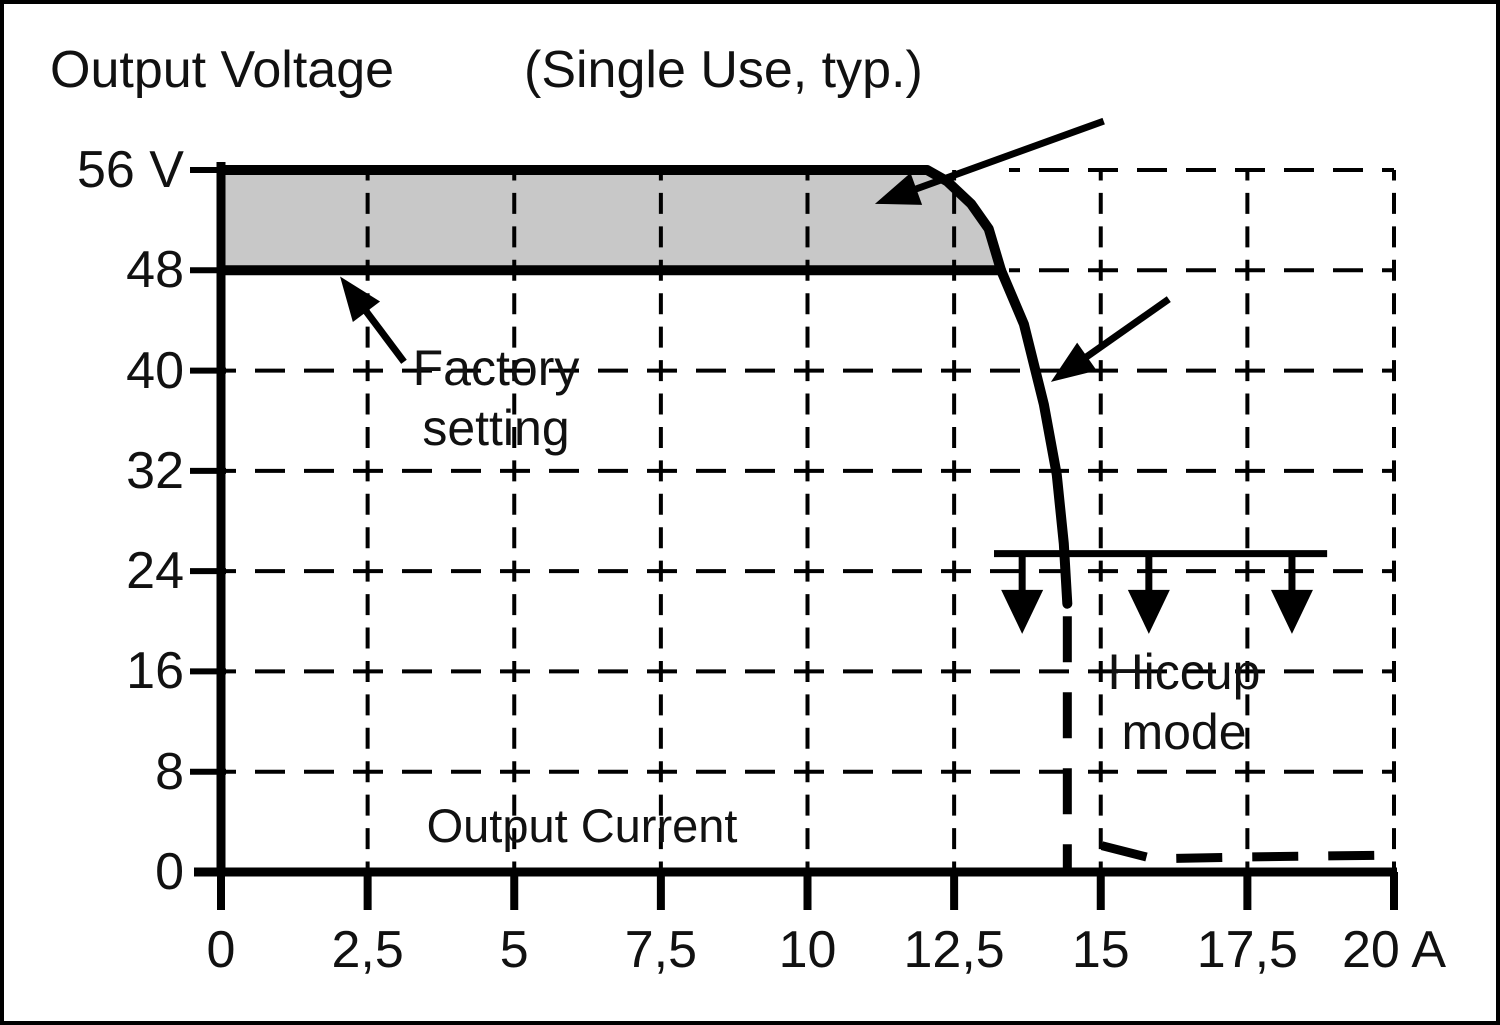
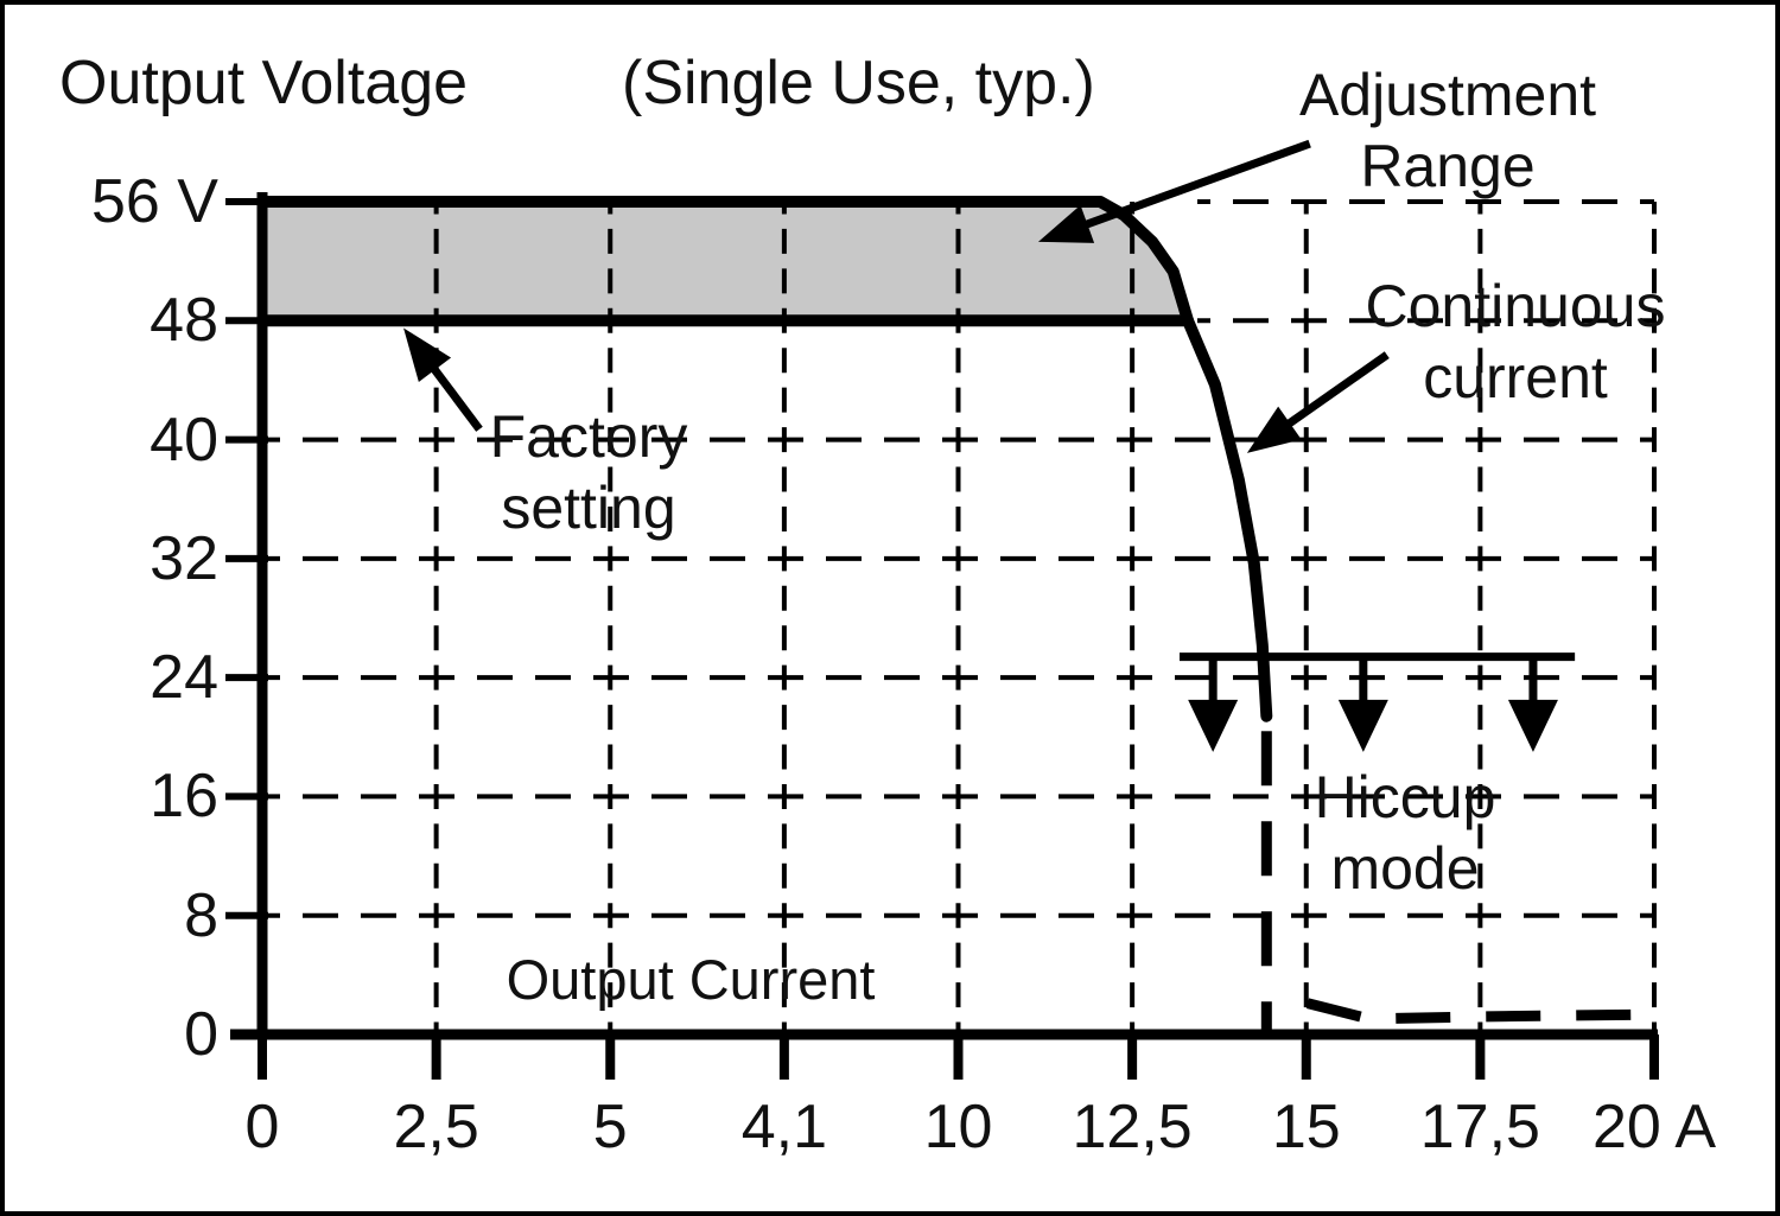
  Output Voltage
  (Single Use, typ.)
+ Adjustment
+ Range
+ Continuous
+ current
  Factory
  setting
  Hiccup
  mode
  Output Current
  56 V
  48
  40
  32
  24
  16
  8
  0
  0
  2,5
  5
- 7,5
+ 4,1
  10
  12,5
  15
  17,5
  20 A
